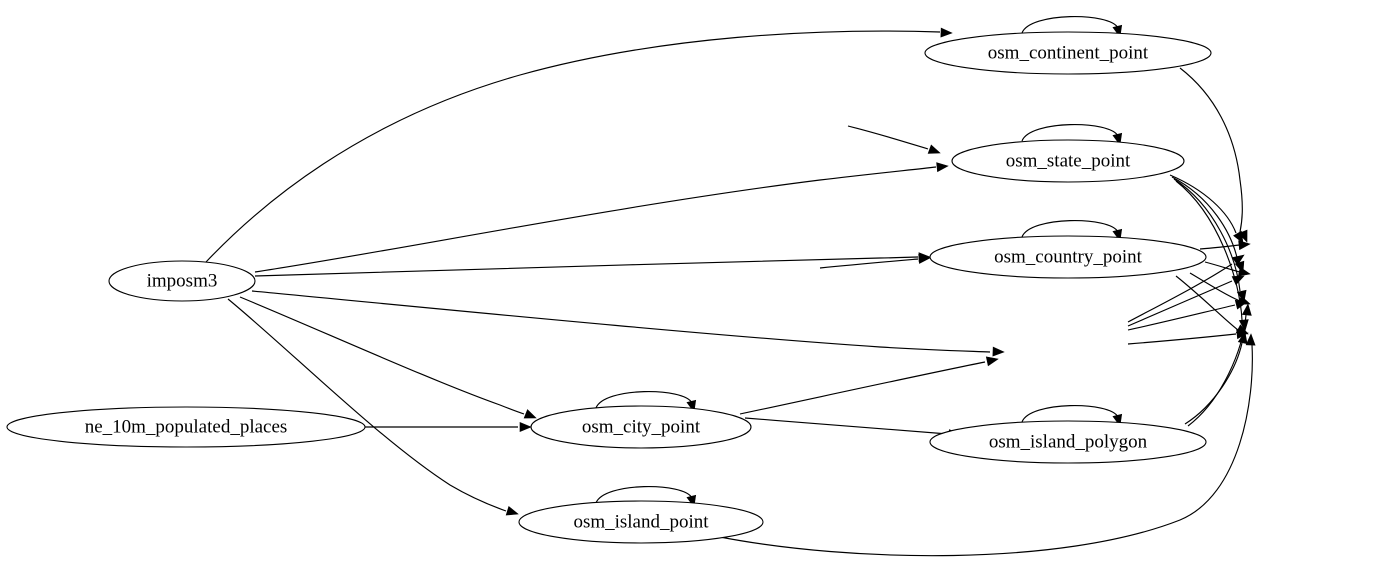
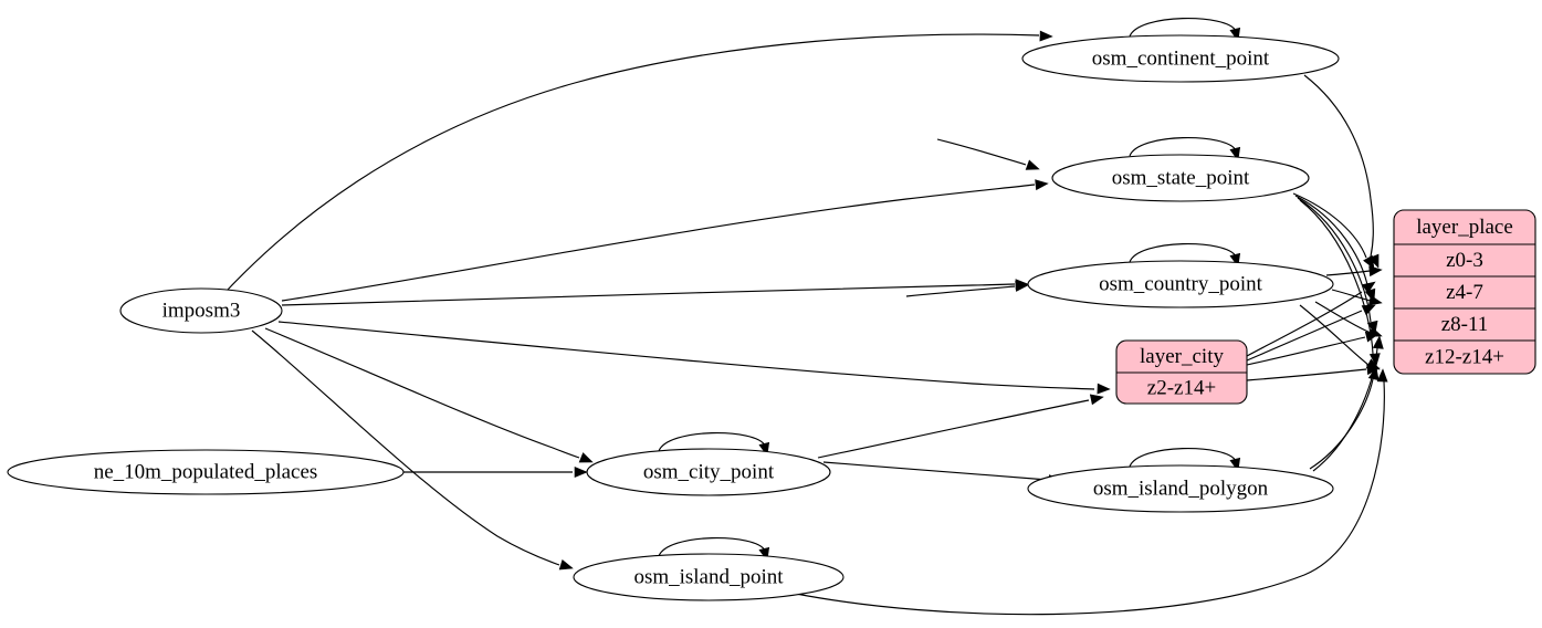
  imposm3
  ne_10m_populated_places
  osm_continent_point
  osm_state_point
  osm_country_point
  osm_city_point
  osm_island_point
  osm_island_polygon
+ layer_city
+ z2-z14+
+ layer_place
+ z0-3
+ z4-7
+ z8-11
+ z12-z14+
